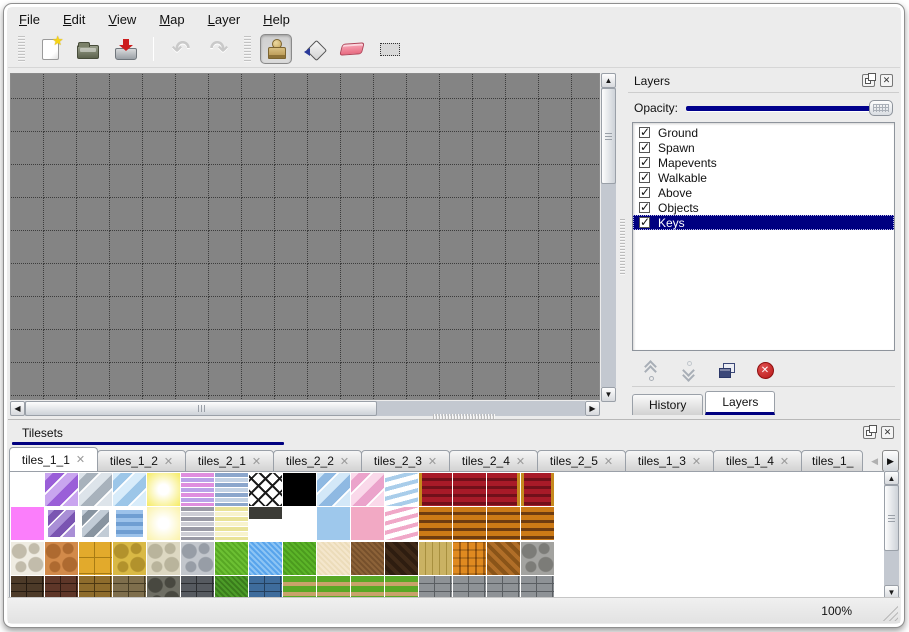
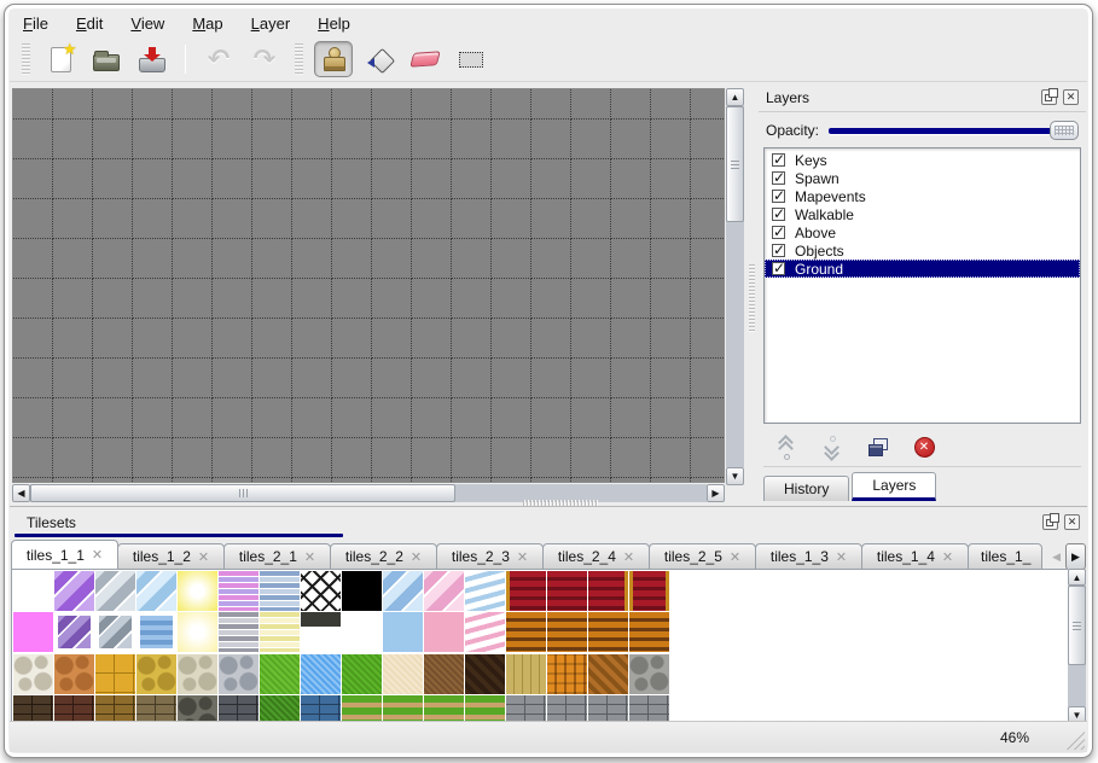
  File
  Edit
  View
  Map
  Layer
  Help
  ↶
  ↷
  ▲
  ▼
  ◀
  ▶
  Layers
  ✕
  Opacity:
- Ground
+ Keys
  Spawn
  Mapevents
  Walkable
  Above
  Objects
- Keys
+ Ground
  ✕
  History
  Layers
  Tilesets
  ✕
  tiles_1_1
  ✕
  tiles_1_2
  ✕
  tiles_2_1
  ✕
  tiles_2_2
  ✕
  tiles_2_3
  ✕
  tiles_2_4
  ✕
  tiles_2_5
  ✕
  tiles_1_3
  ✕
  tiles_1_4
  ✕
  tiles_1_
  ◀
  ▶
  ▲
  ▼
- 100%
+ 46%
